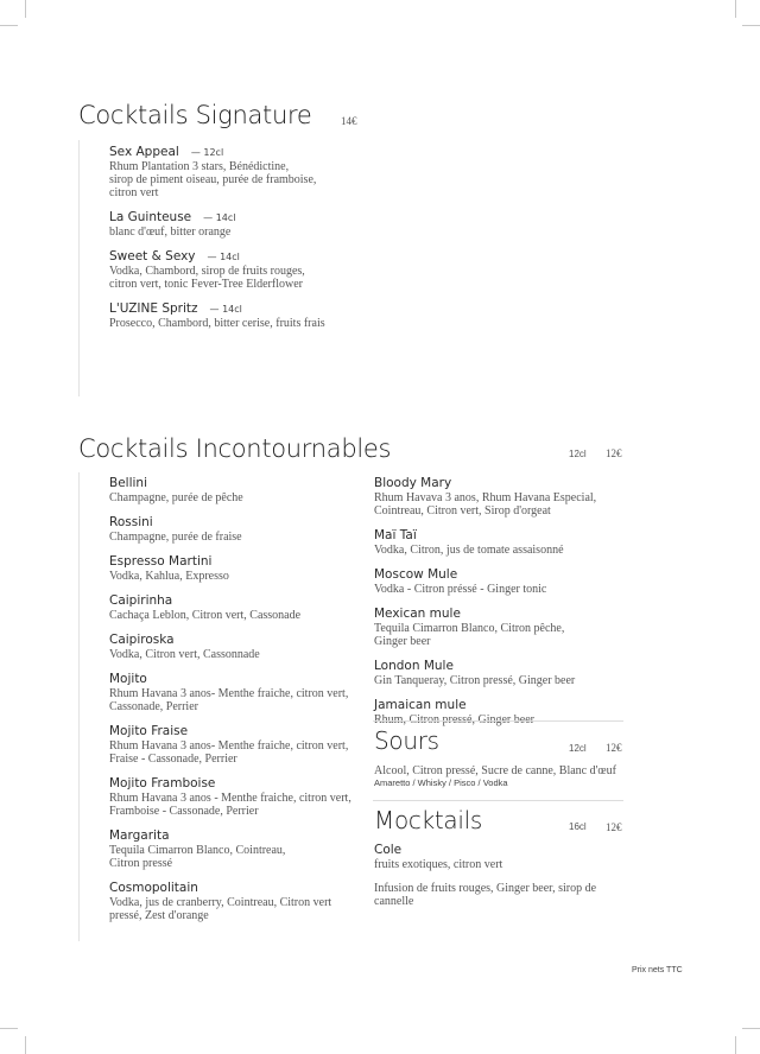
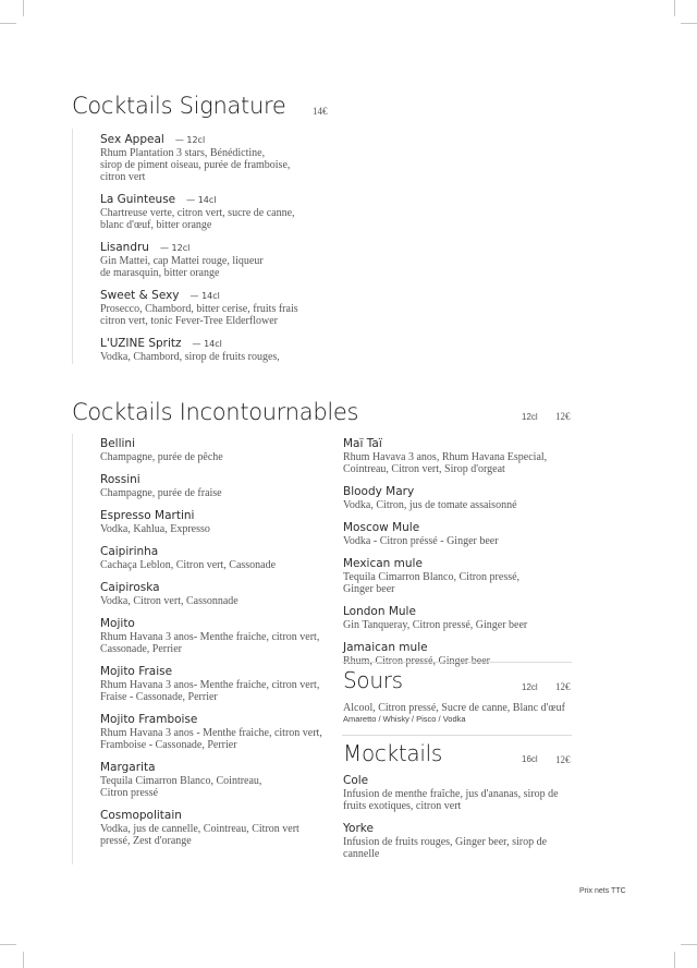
  Cocktails Signature
  14€
  Sex Appeal — 12cl
  Rhum Plantation 3 stars, Bénédictine,
  sirop de piment oiseau, purée de framboise,
  citron vert
  La Guinteuse — 14cl
+ Chartreuse verte, citron vert, sucre de canne,
  blanc d'œuf, bitter orange
+ Lisandru — 12cl
+ Gin Mattei, cap Mattei rouge, liqueur
+ de marasquin, bitter orange
  Sweet & Sexy — 14cl
- Vodka, Chambord, sirop de fruits rouges,
+ Prosecco, Chambord, bitter cerise, fruits frais
  citron vert, tonic Fever-Tree Elderflower
  L'UZINE Spritz — 14cl
- Prosecco, Chambord, bitter cerise, fruits frais
+ Vodka, Chambord, sirop de fruits rouges,
  Cocktails Incontournables
  12cl
  12€
  Bellini
  Champagne, purée de pêche
  Rossini
  Champagne, purée de fraise
  Espresso Martini
  Vodka, Kahlua, Expresso
  Caipirinha
  Cachaça Leblon, Citron vert, Cassonade
  Caipiroska
  Vodka, Citron vert, Cassonnade
  Mojito
  Rhum Havana 3 anos- Menthe fraiche, citron vert,
  Cassonade, Perrier
  Mojito Fraise
  Rhum Havana 3 anos- Menthe fraiche, citron vert,
  Fraise - Cassonade, Perrier
  Mojito Framboise
  Rhum Havana 3 anos - Menthe fraiche, citron vert,
  Framboise - Cassonade, Perrier
  Margarita
  Tequila Cimarron Blanco, Cointreau,
  Citron pressé
  Cosmopolitain
- Vodka, jus de cranberry, Cointreau, Citron vert
+ Vodka, jus de cannelle, Cointreau, Citron vert
  pressé, Zest d'orange
- Bloody Mary
+ Maï Taï
  Rhum Havava 3 anos, Rhum Havana Especial,
  Cointreau, Citron vert, Sirop d'orgeat
- Maï Taï
+ Bloody Mary
  Vodka, Citron, jus de tomate assaisonné
  Moscow Mule
- Vodka - Citron préssé - Ginger tonic
+ Vodka - Citron préssé - Ginger beer
  Mexican mule
- Tequila Cimarron Blanco, Citron pêche,
+ Tequila Cimarron Blanco, Citron pressé,
  Ginger beer
  London Mule
  Gin Tanqueray, Citron pressé, Ginger beer
  Jamaican mule
  Sours
  12cl
  12€
  Alcool, Citron pressé, Sucre de canne, Blanc d'œuf
  Amaretto / Whisky / Pisco / Vodka
  Mocktails
  16cl
  12€
  Cole
+ Infusion de menthe fraîche, jus d'ananas, sirop de
  fruits exotiques, citron vert
+ Yorke
  Infusion de fruits rouges, Ginger beer, sirop de
  cannelle
